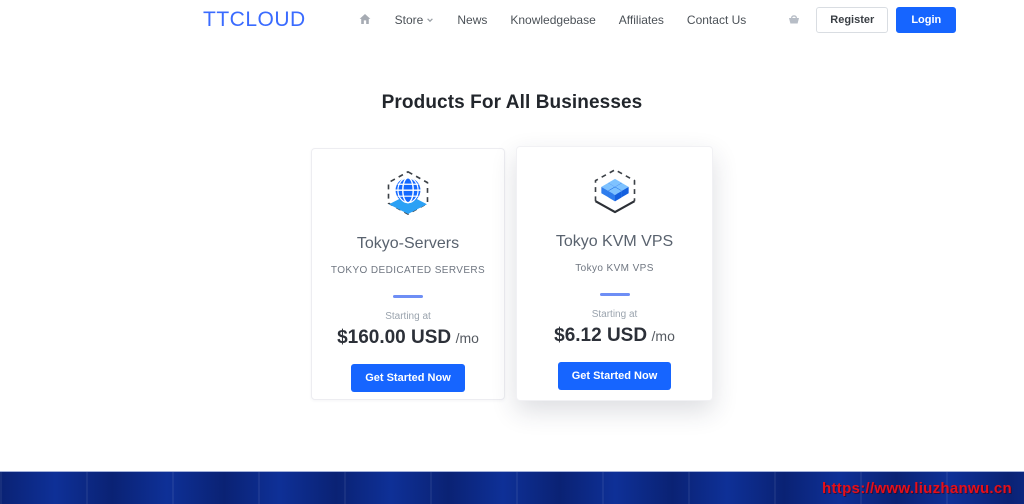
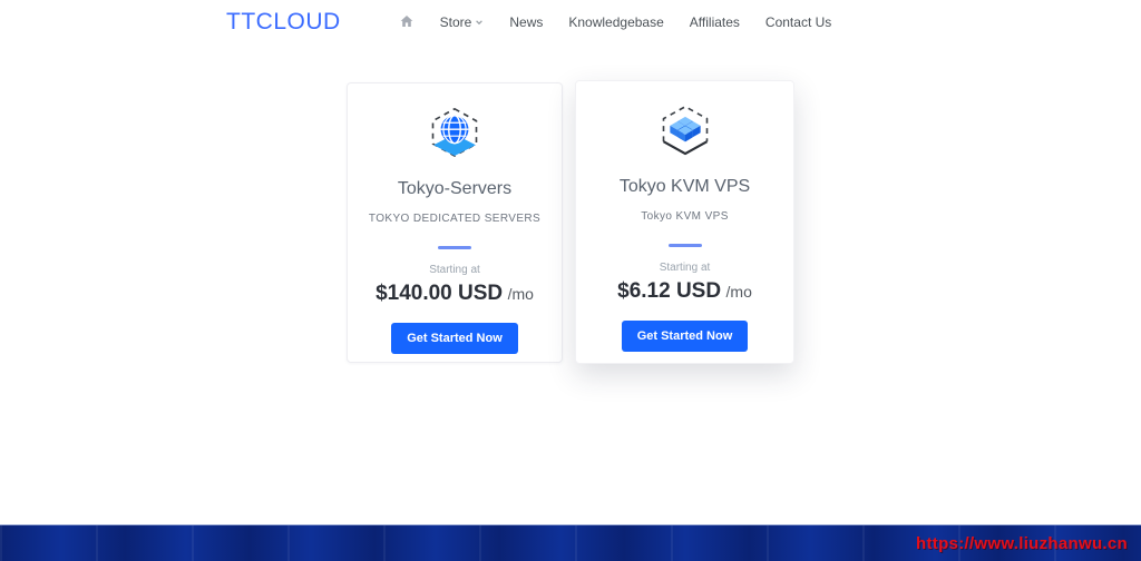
  TTCLOUD
  Store
  News
  Knowledgebase
  Affiliates
  Contact Us
- Register
- Login
- Products For All Businesses
  Tokyo-Servers
  TOKYO DEDICATED SERVERS
  Starting at
- $160.00 USD /mo
+ $140.00 USD /mo
  Get Started Now
  Tokyo KVM VPS
  Tokyo KVM VPS
  Starting at
  $6.12 USD /mo
  Get Started Now
  https://www.liuzhanwu.cn
